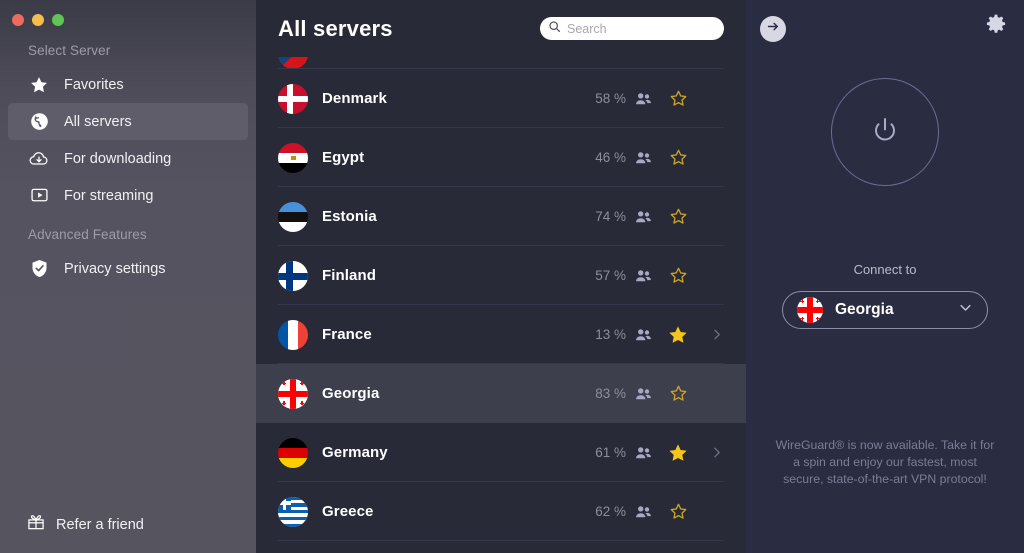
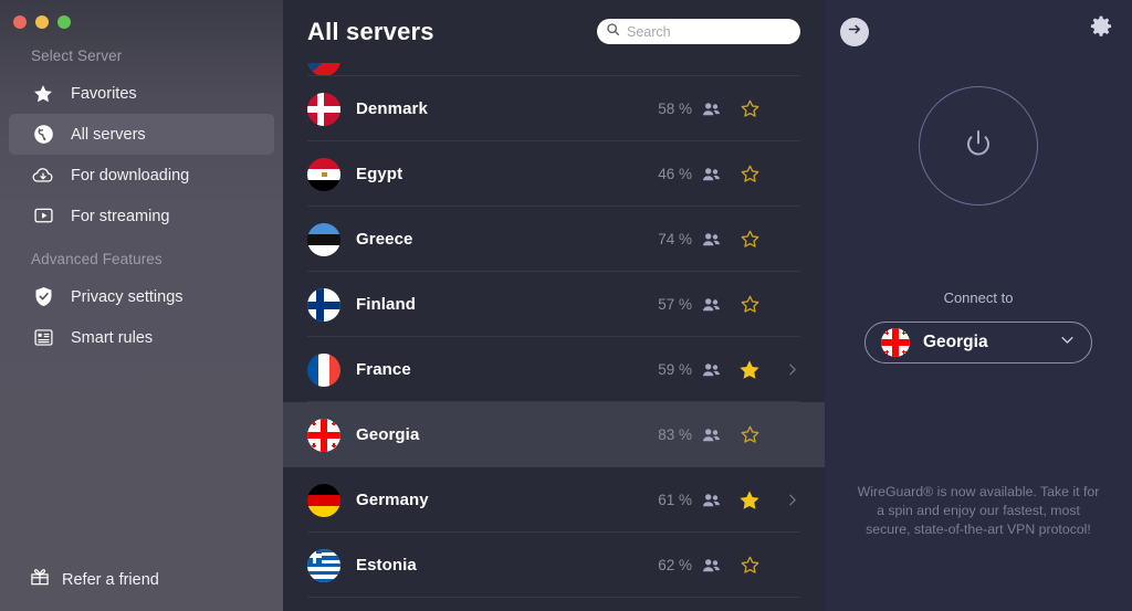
  Select Server
  Favorites
  All servers
  For downloading
  For streaming
  Advanced Features
  Privacy settings
+ Smart rules
  Refer a friend
  All servers
  Search
  Denmark
  58 %
  Egypt
  46 %
- Estonia
+ Greece
  74 %
  Finland
  57 %
  France
- 13 %
+ 59 %
  Georgia
  83 %
  Germany
  61 %
- Greece
+ Estonia
  62 %
  Connect to
  Georgia
  WireGuard® is now available. Take it for a spin and enjoy our fastest, most secure, state-of-the-art VPN protocol!
